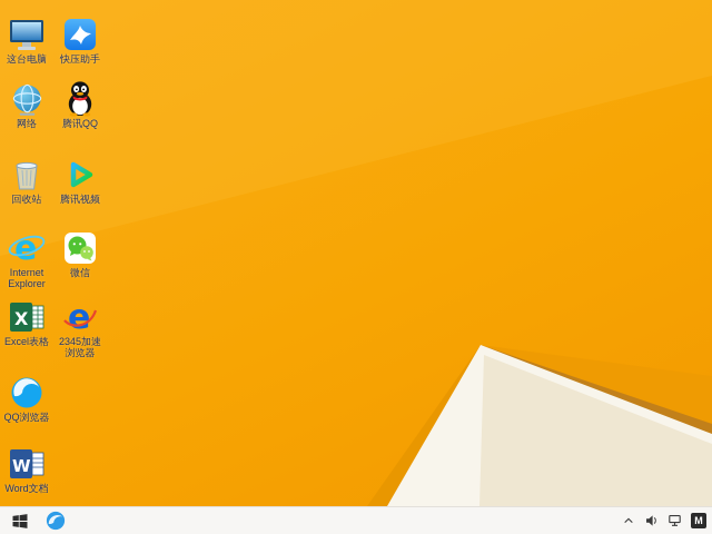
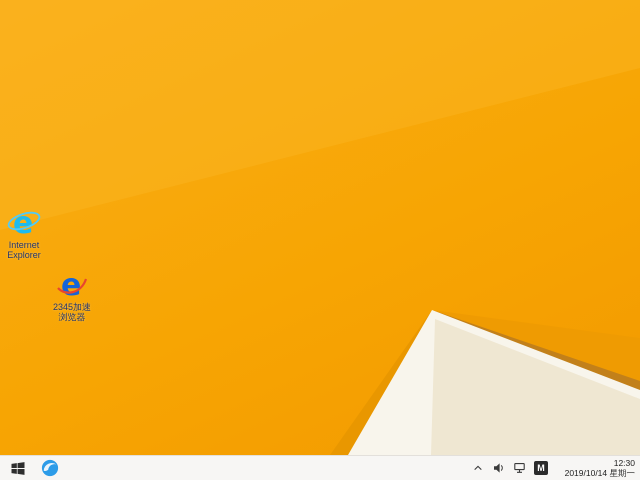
- 这台电脑
- 网络
- 回收站
  e
  Internet Explorer
- X
- Excel表格
- QQ浏览器
- W
- Word文档
- 快压助手
- 腾讯QQ
- 腾讯视频
- 微信
  e
  2345加速浏览器
  M
+ 12:30
+ 2019/10/14 星期一
